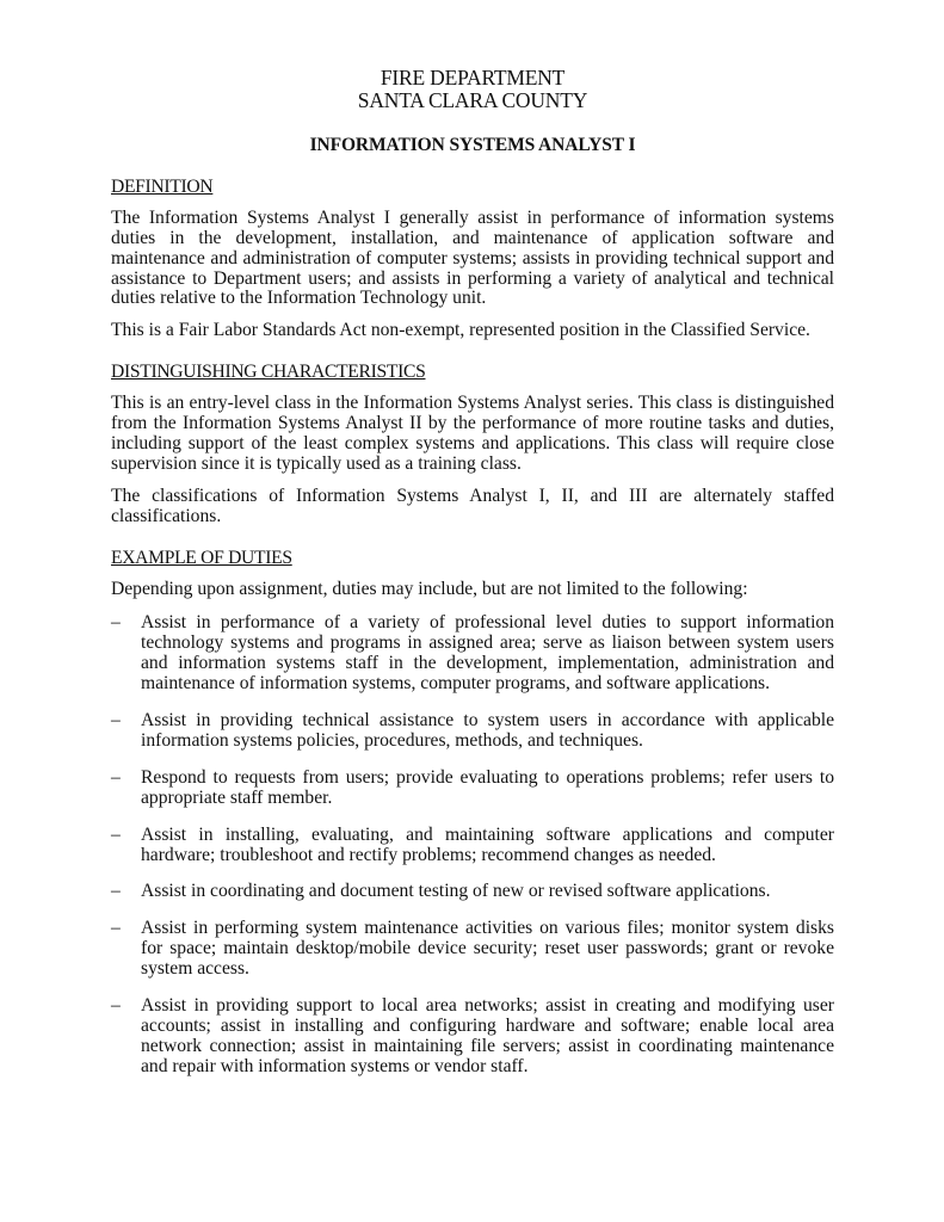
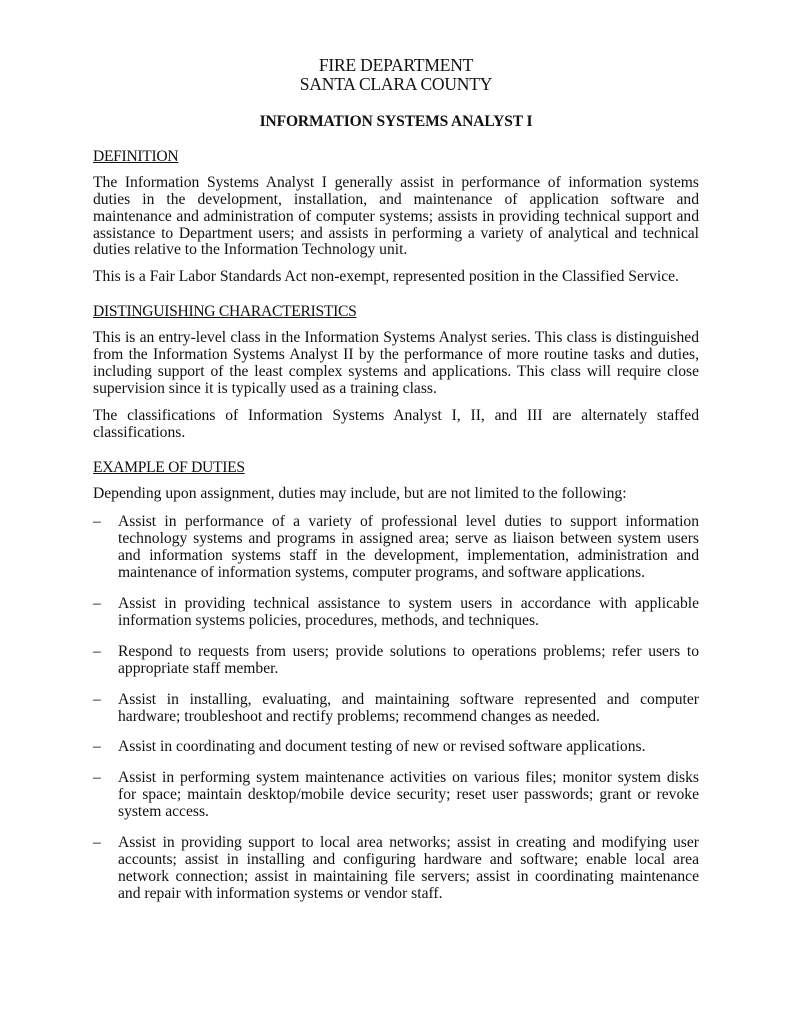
  FIRE DEPARTMENT
  SANTA CLARA COUNTY
  INFORMATION SYSTEMS ANALYST I
  DEFINITION
  The Information Systems Analyst I generally assist in performance of information systems duties in the development, installation, and maintenance of application software and maintenance and administration of computer systems; assists in providing technical support and assistance to Department users; and assists in performing a variety of analytical and technical duties relative to the Information Technology unit.
  This is a Fair Labor Standards Act non-exempt, represented position in the Classified Service.
  DISTINGUISHING CHARACTERISTICS
  This is an entry-level class in the Information Systems Analyst series. This class is distinguished from the Information Systems Analyst II by the performance of more routine tasks and duties, including support of the least complex systems and applications. This class will require close supervision since it is typically used as a training class.
  The classifications of Information Systems Analyst I, II, and III are alternately staffed classifications.
  EXAMPLE OF DUTIES
  Depending upon assignment, duties may include, but are not limited to the following:
  –
  Assist in performance of a variety of professional level duties to support information technology systems and programs in assigned area; serve as liaison between system users and information systems staff in the development, implementation, administration and maintenance of information systems, computer programs, and software applications.
  –
  Assist in providing technical assistance to system users in accordance with applicable information systems policies, procedures, methods, and techniques.
  –
- Respond to requests from users; provide evaluating to operations problems; refer users to appropriate staff member.
+ Respond to requests from users; provide solutions to operations problems; refer users to appropriate staff member.
  –
- Assist in installing, evaluating, and maintaining software applications and computer hardware; troubleshoot and rectify problems; recommend changes as needed.
+ Assist in installing, evaluating, and maintaining software represented and computer hardware; troubleshoot and rectify problems; recommend changes as needed.
  –
  Assist in coordinating and document testing of new or revised software applications.
  –
  Assist in performing system maintenance activities on various files; monitor system disks for space; maintain desktop/mobile device security; reset user passwords; grant or revoke system access.
  –
  Assist in providing support to local area networks; assist in creating and modifying user accounts; assist in installing and configuring hardware and software; enable local area network connection; assist in maintaining file servers; assist in coordinating maintenance and repair with information systems or vendor staff.
